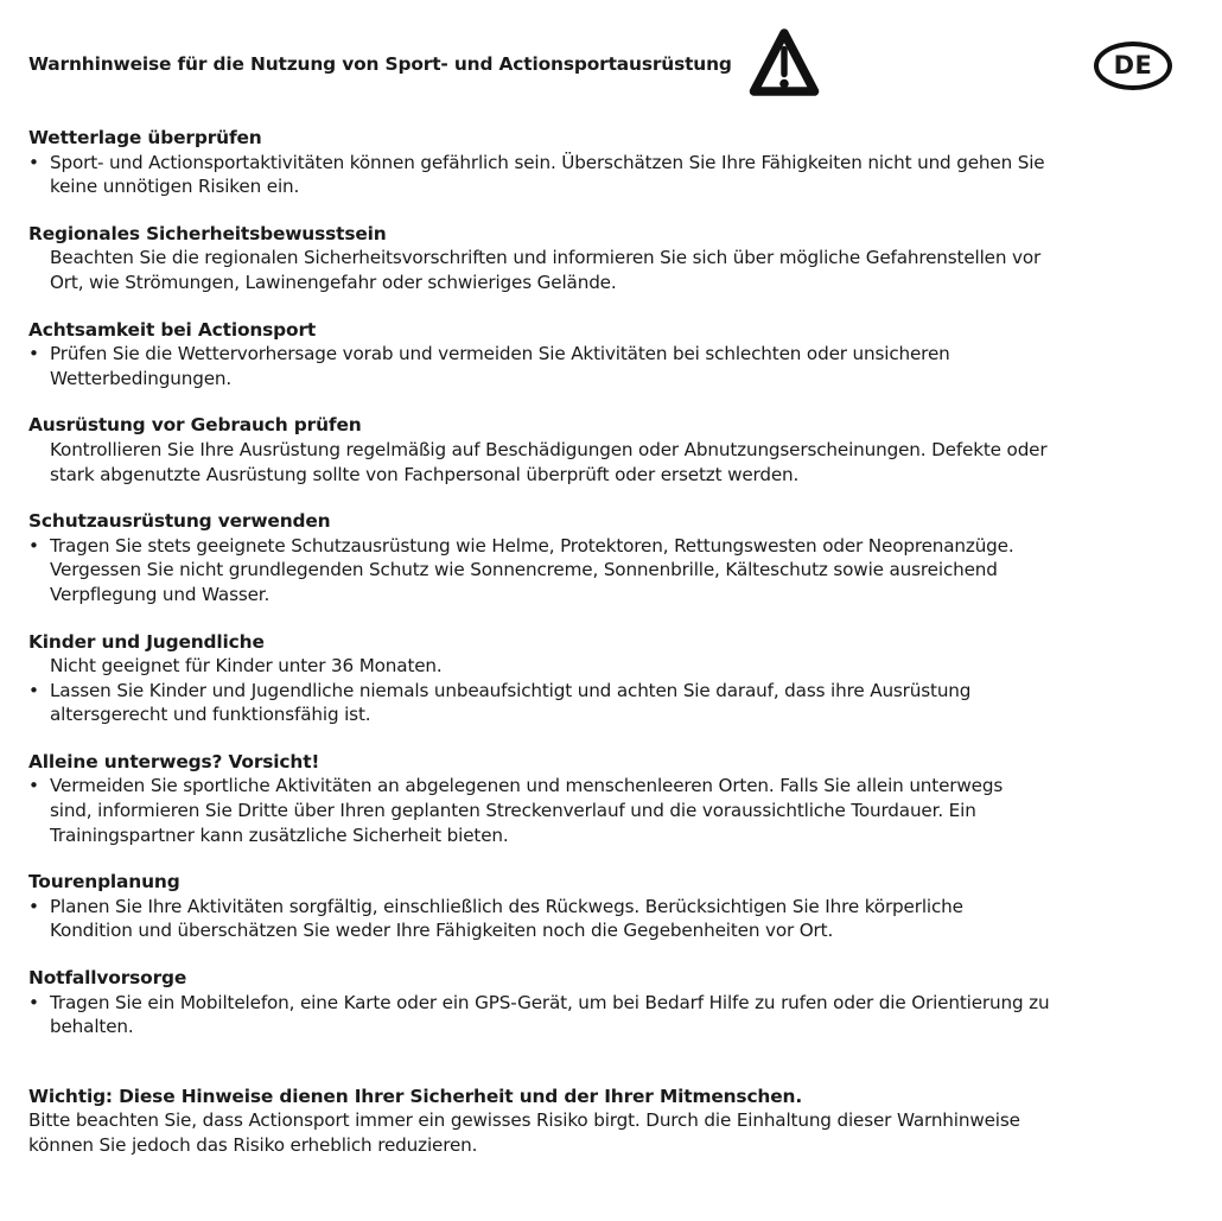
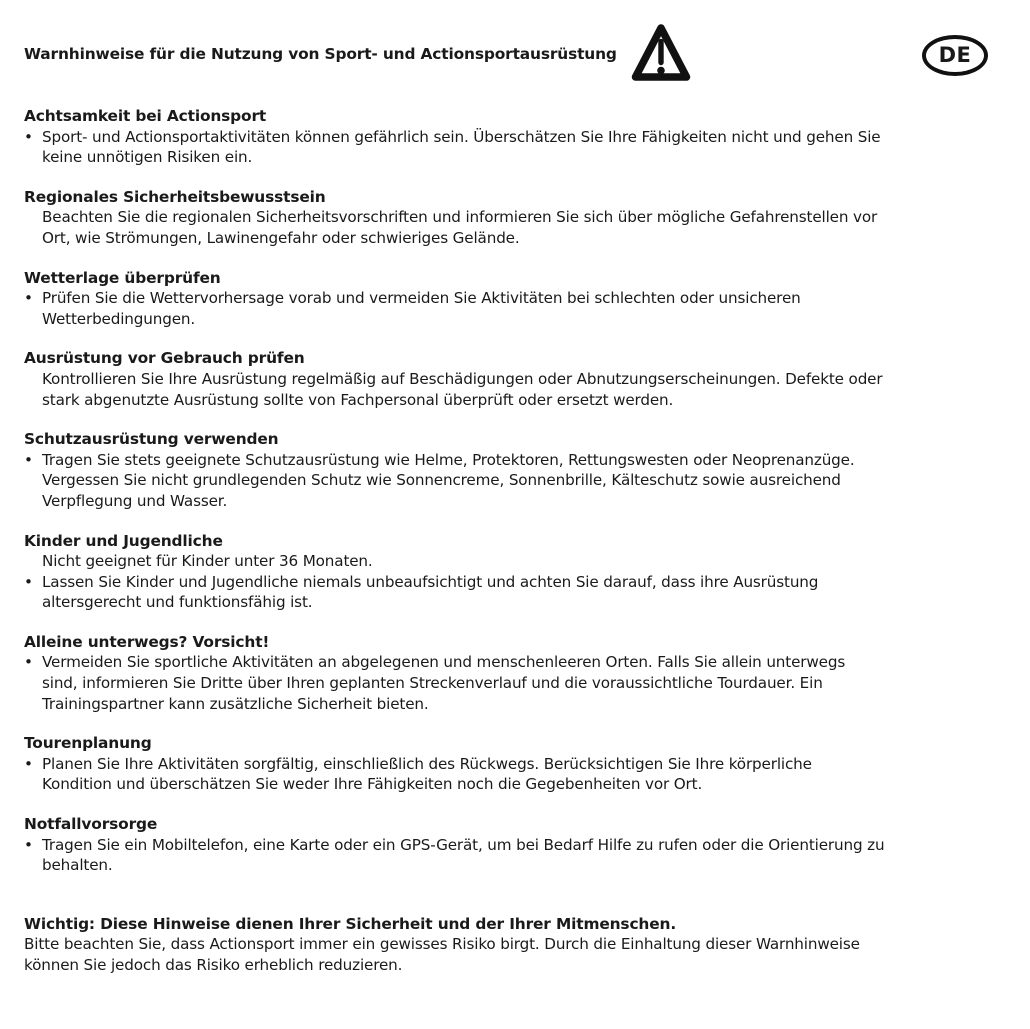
  Warnhinweise für die Nutzung von Sport- und Actionsportausrüstung
  DE
- Wetterlage überprüfen
+ Achtsamkeit bei Actionsport
  •
  Sport- und Actionsportaktivitäten können gefährlich sein. Überschätzen Sie Ihre Fähigkeiten nicht und gehen Sie
  keine unnötigen Risiken ein.
  Regionales Sicherheitsbewusstsein
  Beachten Sie die regionalen Sicherheitsvorschriften und informieren Sie sich über mögliche Gefahrenstellen vor
  Ort, wie Strömungen, Lawinengefahr oder schwieriges Gelände.
- Achtsamkeit bei Actionsport
+ Wetterlage überprüfen
  •
  Prüfen Sie die Wettervorhersage vorab und vermeiden Sie Aktivitäten bei schlechten oder unsicheren
  Wetterbedingungen.
  Ausrüstung vor Gebrauch prüfen
  Kontrollieren Sie Ihre Ausrüstung regelmäßig auf Beschädigungen oder Abnutzungserscheinungen. Defekte oder
  stark abgenutzte Ausrüstung sollte von Fachpersonal überprüft oder ersetzt werden.
  Schutzausrüstung verwenden
  •
  Tragen Sie stets geeignete Schutzausrüstung wie Helme, Protektoren, Rettungswesten oder Neoprenanzüge.
  Vergessen Sie nicht grundlegenden Schutz wie Sonnencreme, Sonnenbrille, Kälteschutz sowie ausreichend
  Verpflegung und Wasser.
  Kinder und Jugendliche
  Nicht geeignet für Kinder unter 36 Monaten.
  •
  Lassen Sie Kinder und Jugendliche niemals unbeaufsichtigt und achten Sie darauf, dass ihre Ausrüstung
  altersgerecht und funktionsfähig ist.
  Alleine unterwegs? Vorsicht!
  •
  Vermeiden Sie sportliche Aktivitäten an abgelegenen und menschenleeren Orten. Falls Sie allein unterwegs
  sind, informieren Sie Dritte über Ihren geplanten Streckenverlauf und die voraussichtliche Tourdauer. Ein
  Trainingspartner kann zusätzliche Sicherheit bieten.
  Tourenplanung
  •
  Planen Sie Ihre Aktivitäten sorgfältig, einschließlich des Rückwegs. Berücksichtigen Sie Ihre körperliche
  Kondition und überschätzen Sie weder Ihre Fähigkeiten noch die Gegebenheiten vor Ort.
  Notfallvorsorge
  •
  Tragen Sie ein Mobiltelefon, eine Karte oder ein GPS-Gerät, um bei Bedarf Hilfe zu rufen oder die Orientierung zu
  behalten.
  Wichtig: Diese Hinweise dienen Ihrer Sicherheit und der Ihrer Mitmenschen.
  Bitte beachten Sie, dass Actionsport immer ein gewisses Risiko birgt. Durch die Einhaltung dieser Warnhinweise
  können Sie jedoch das Risiko erheblich reduzieren.
